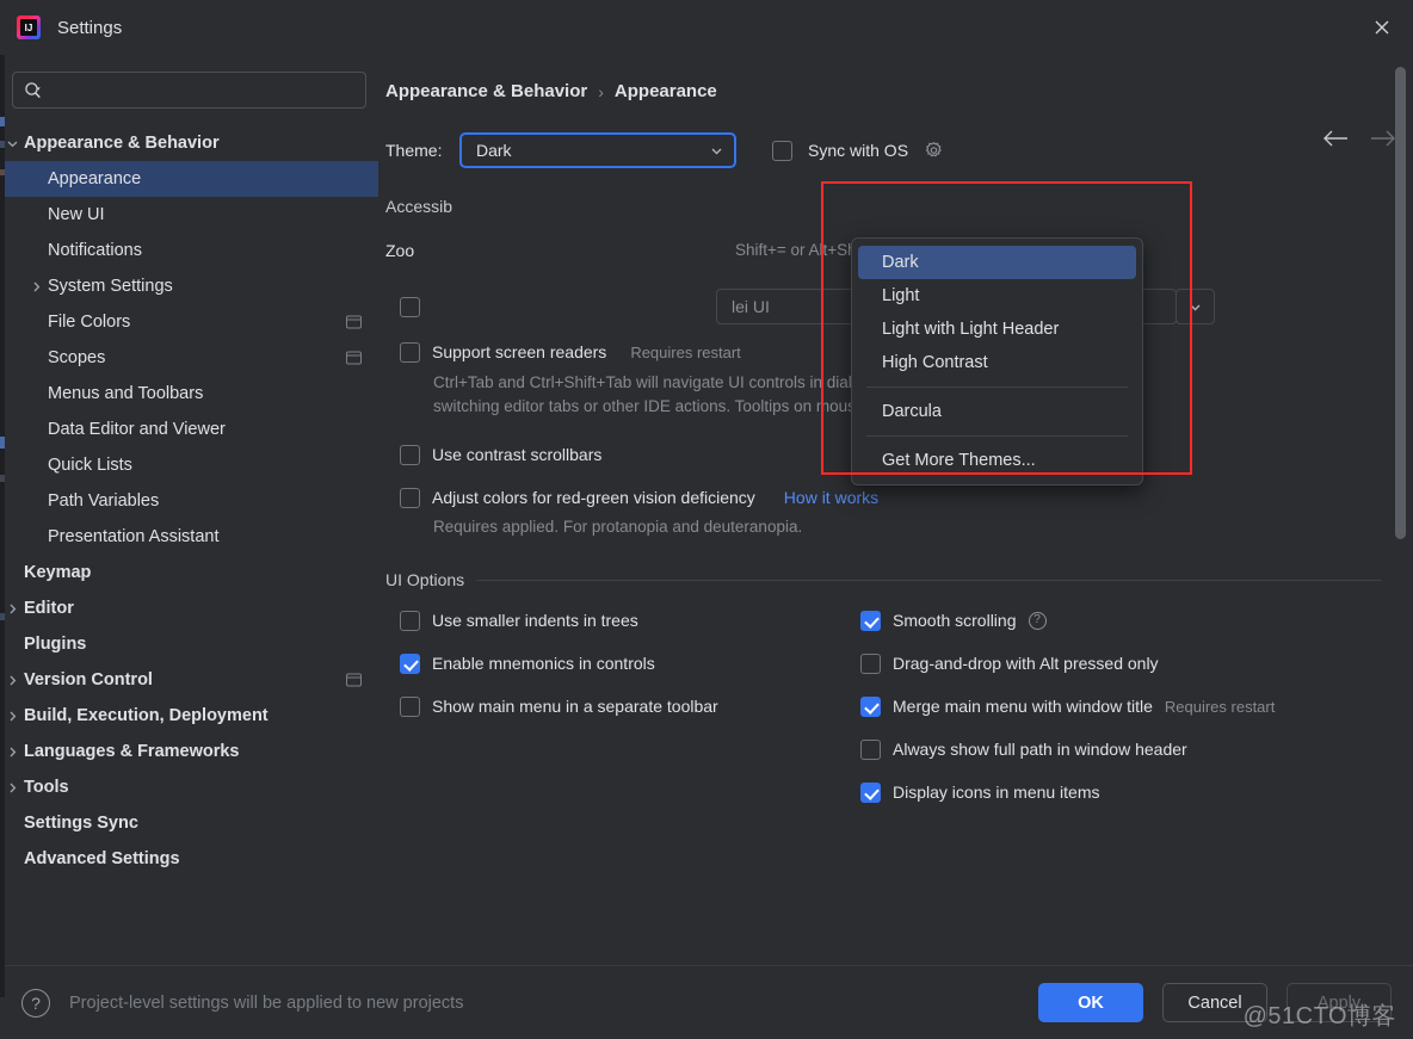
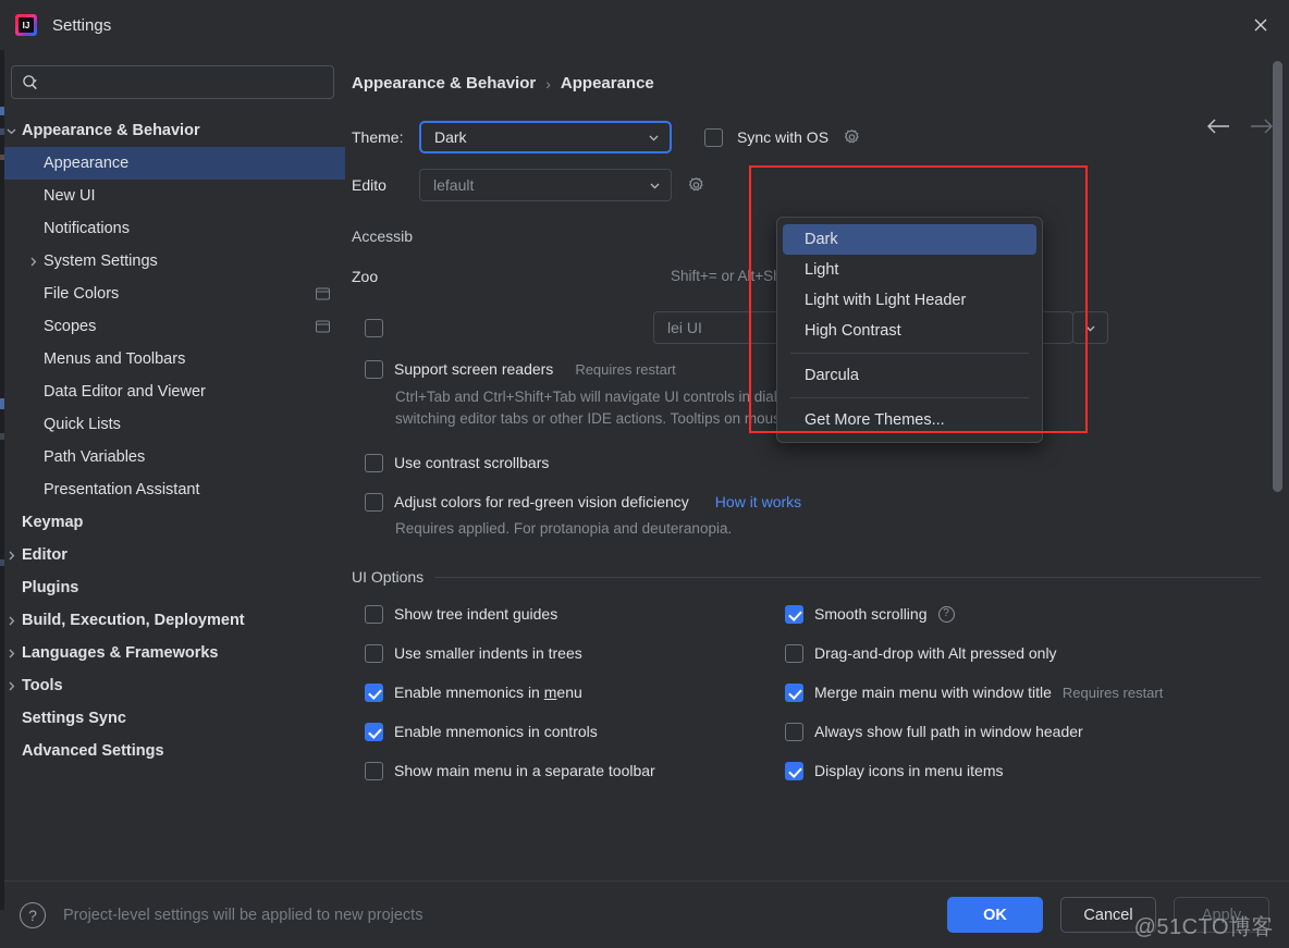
  Settings
  Appearance & Behavior
  Appearance
  New UI
  Notifications
  System Settings
  File Colors
  Scopes
  Menus and Toolbars
  Data Editor and Viewer
  Quick Lists
  Path Variables
  Presentation Assistant
  Keymap
  Editor
  Plugins
- Version Control
  Build, Execution, Deployment
  Languages & Frameworks
  Tools
  Settings Sync
  Advanced Settings
  Appearance & Behavior
  ›
  Appearance
  Theme:
  Dark
  Sync with OS
+ Edito
+ lefault
  Accessib
  Zoo
  lei UI
  Support screen readers
  Requires restart
  Use contrast scrollbars
  Adjust colors for red-green vision deficiency
  How it works
  Requires applied. For protanopia and deuteranopia.
  UI Options
+ Show tree indent guides
  Use smaller indents in trees
+ Enable mnemonics in menu
  Enable mnemonics in controls
  Show main menu in a separate toolbar
  Smooth scrolling
  ?
  Drag-and-drop with Alt pressed only
  Merge main menu with window title
  Requires restart
  Always show full path in window header
  Display icons in menu items
  Dark
  Light
  Light with Light Header
  High Contrast
  Darcula
  Get More Themes...
  ?
  Project-level settings will be applied to new projects
  OK
  Cancel
  Apply
  @51CTO博客
